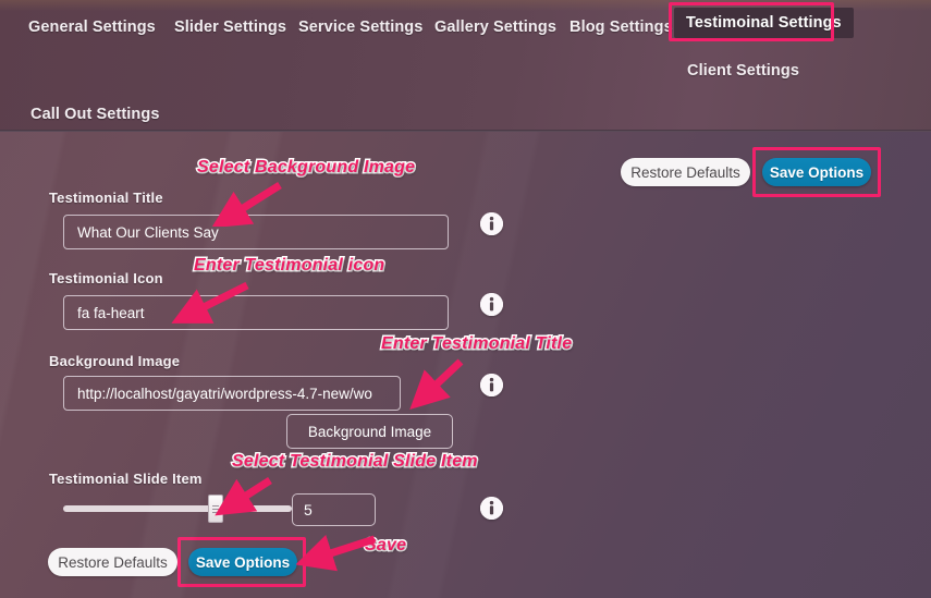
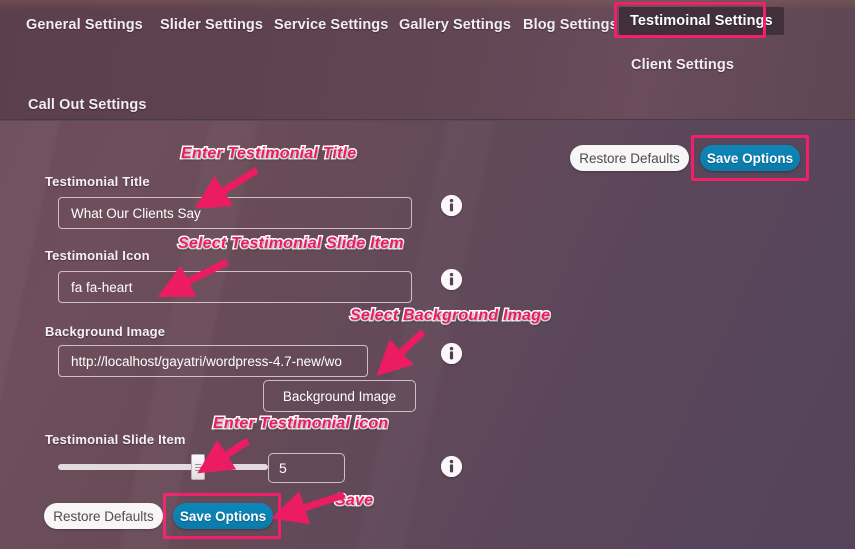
  General Settings
  Slider Settings
  Service Settings
  Gallery Settings
  Blog Settings
  Testimoinal Settings
  Client Settings
  Call Out Settings
- Select Background Image
+ Enter Testimonial Title
- Enter Testimonial icon
+ Select Testimonial Slide Item
- Enter Testimonial Title
+ Select Background Image
- Select Testimonial Slide Item
+ Enter Testimonial icon
  Save
